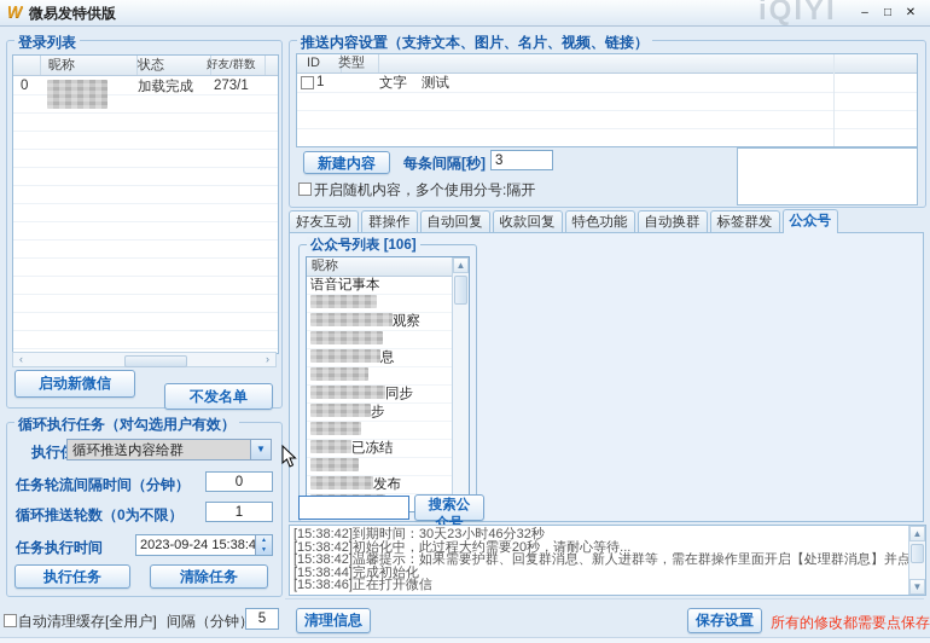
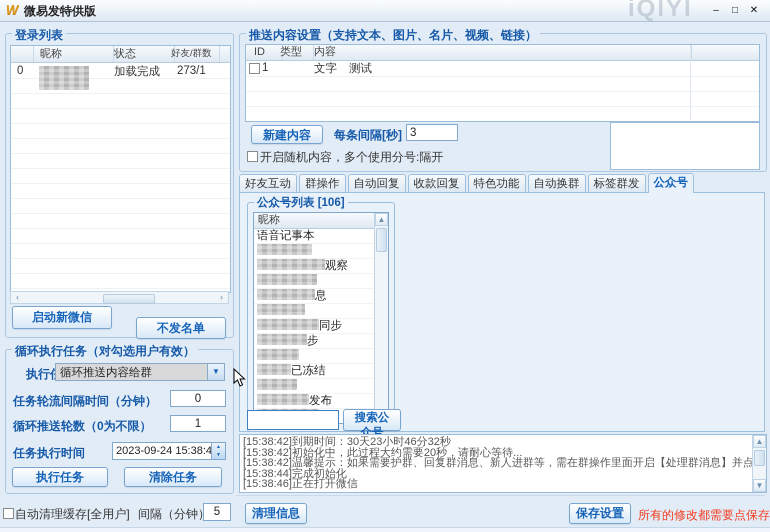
  iQIYI
  W
  微易发特供版
  –
  □
  ✕
  登录列表
  昵称
  状态
  好友/群数
  0
  加载完成
  273/1
  ‹
  ›
  启动新微信
  不发名单
  循环执行任务（对勾选用户有效）
  循环推送内容给群
  ▼
  任务轮流间隔时间（分钟）
  0
  循环推送轮数（0为不限）
  1
  任务执行时间
  2023-09-24 15:38:4
  执行任务
  清除任务
  自动清理缓存[全用户]
  间隔（分钟
  5
  推送内容设置（支持文本、图片、名片、视频、链接）
  ID
  类型
+ 内容
  1
  文字
  测试
  新建内容
  每条间隔[秒]
  3
  开启随机内容，多个使用分号:隔开
  好友互动 群操作 自动回复 收款回复 特色功能 自动换群 标签群发 公众号
  公众号列表 [106]
  昵称
  语音记事本
  观察
  息
  同步
  步
  已冻结
  发布
  ▲
  搜索公众号
  [15:38:42]到期时间：30天23小时46分32秒
  [15:38:42]初始化中，此过程大约需要20秒，请耐心等待...
  [15:38:42]温馨提示：如果需要护群、回复群消息、新人进群等，需在群操作里面开启【处理群消息】并点
  [15:38:44]完成初始化
  [15:38:46]正在打开微信
  ▲
  ▼
  清理信息
  保存设置
  所有的修改都需要点保存
